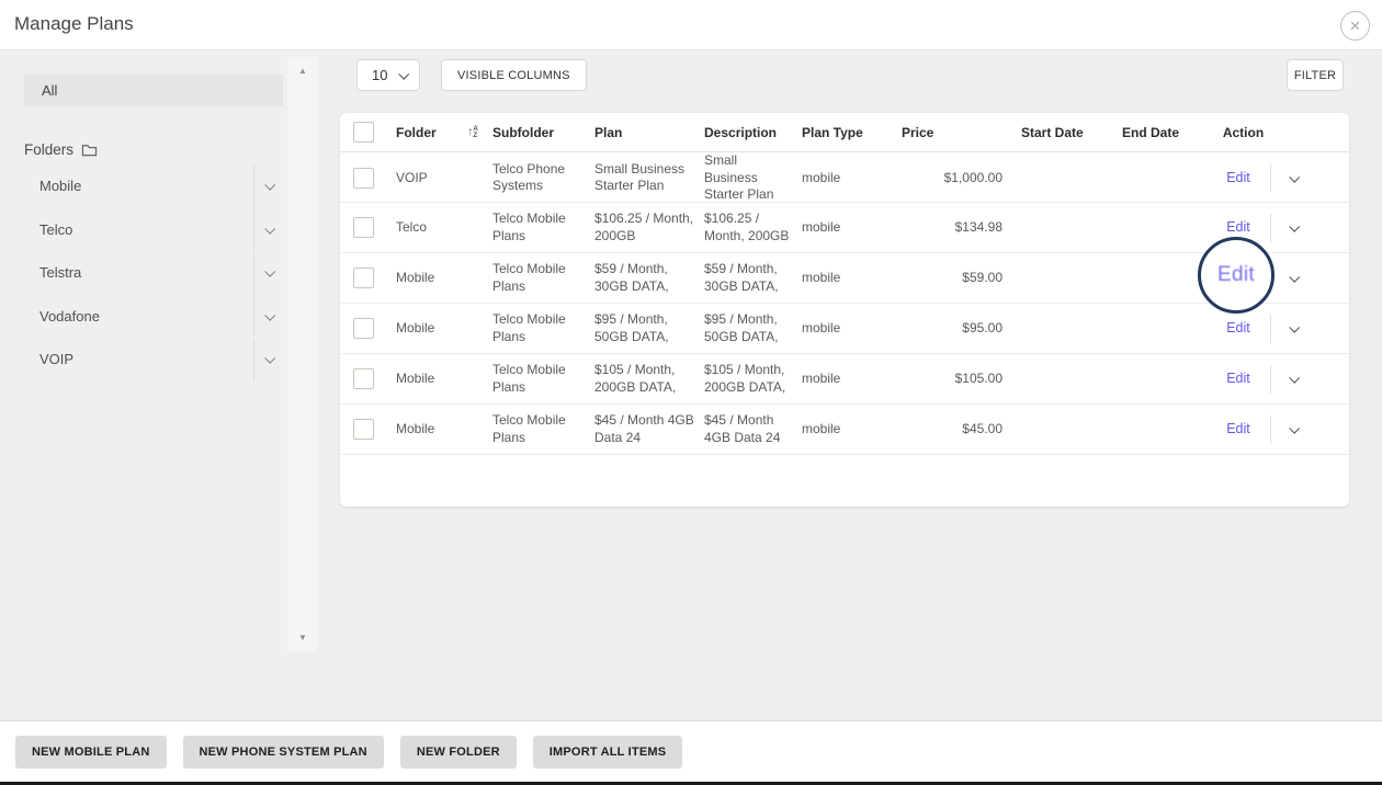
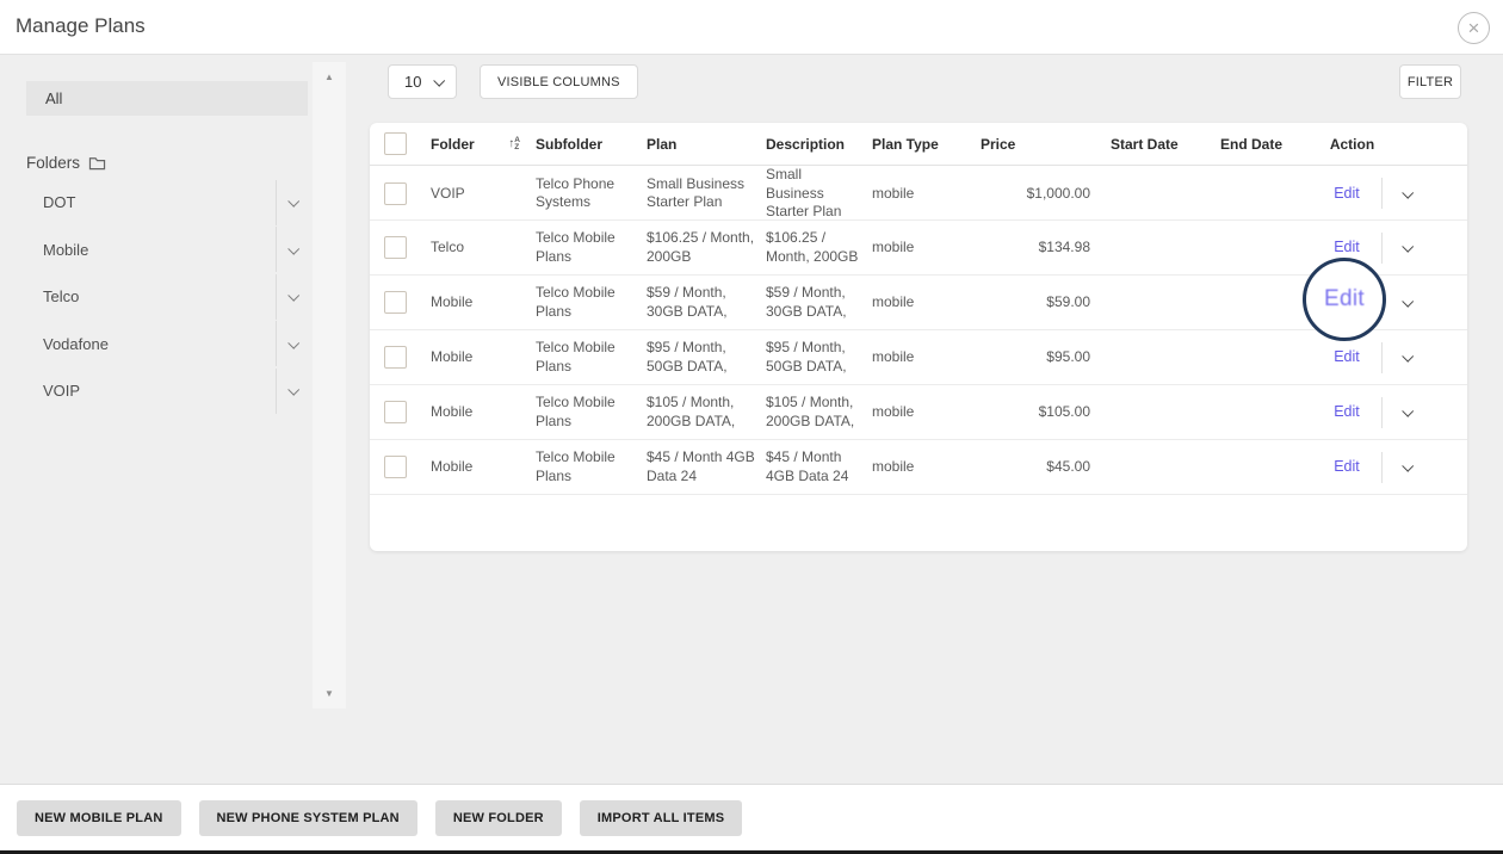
  Manage Plans
  ×
  ▲
  ▼
  All
  Folders
+ DOT
  Mobile
  Telco
- Telstra
  Vodafone
  VOIP
  10
  VISIBLE COLUMNS
  FILTER
  Folder
  ↑
  Subfolder
  Plan
  Description
  Plan Type
  Price
  Start Date
  End Date
  Action
  VOIP
  Telco Phone Systems
  Small Business Starter Plan
  Small Business Starter Plan
  mobile
  $1,000.00
  Edit
  Telco
  Telco Mobile Plans
  $106.25 / Month, 200GB
  $106.25 / Month, 200GB
  mobile
  $134.98
  Edit
  Mobile
  Telco Mobile Plans
  $59 / Month, 30GB DATA,
  $59 / Month, 30GB DATA,
  mobile
  $59.00
  Mobile
  Telco Mobile Plans
  $95 / Month, 50GB DATA,
  $95 / Month, 50GB DATA,
  mobile
  $95.00
  Edit
  Mobile
  Telco Mobile Plans
  $105 / Month, 200GB DATA,
  $105 / Month, 200GB DATA,
  mobile
  $105.00
  Edit
  Mobile
  Telco Mobile Plans
  $45 / Month 4GB Data 24
  $45 / Month 4GB Data 24
  mobile
  $45.00
  Edit
  Edit
  NEW MOBILE PLAN
  NEW PHONE SYSTEM PLAN
  NEW FOLDER
  IMPORT ALL ITEMS
